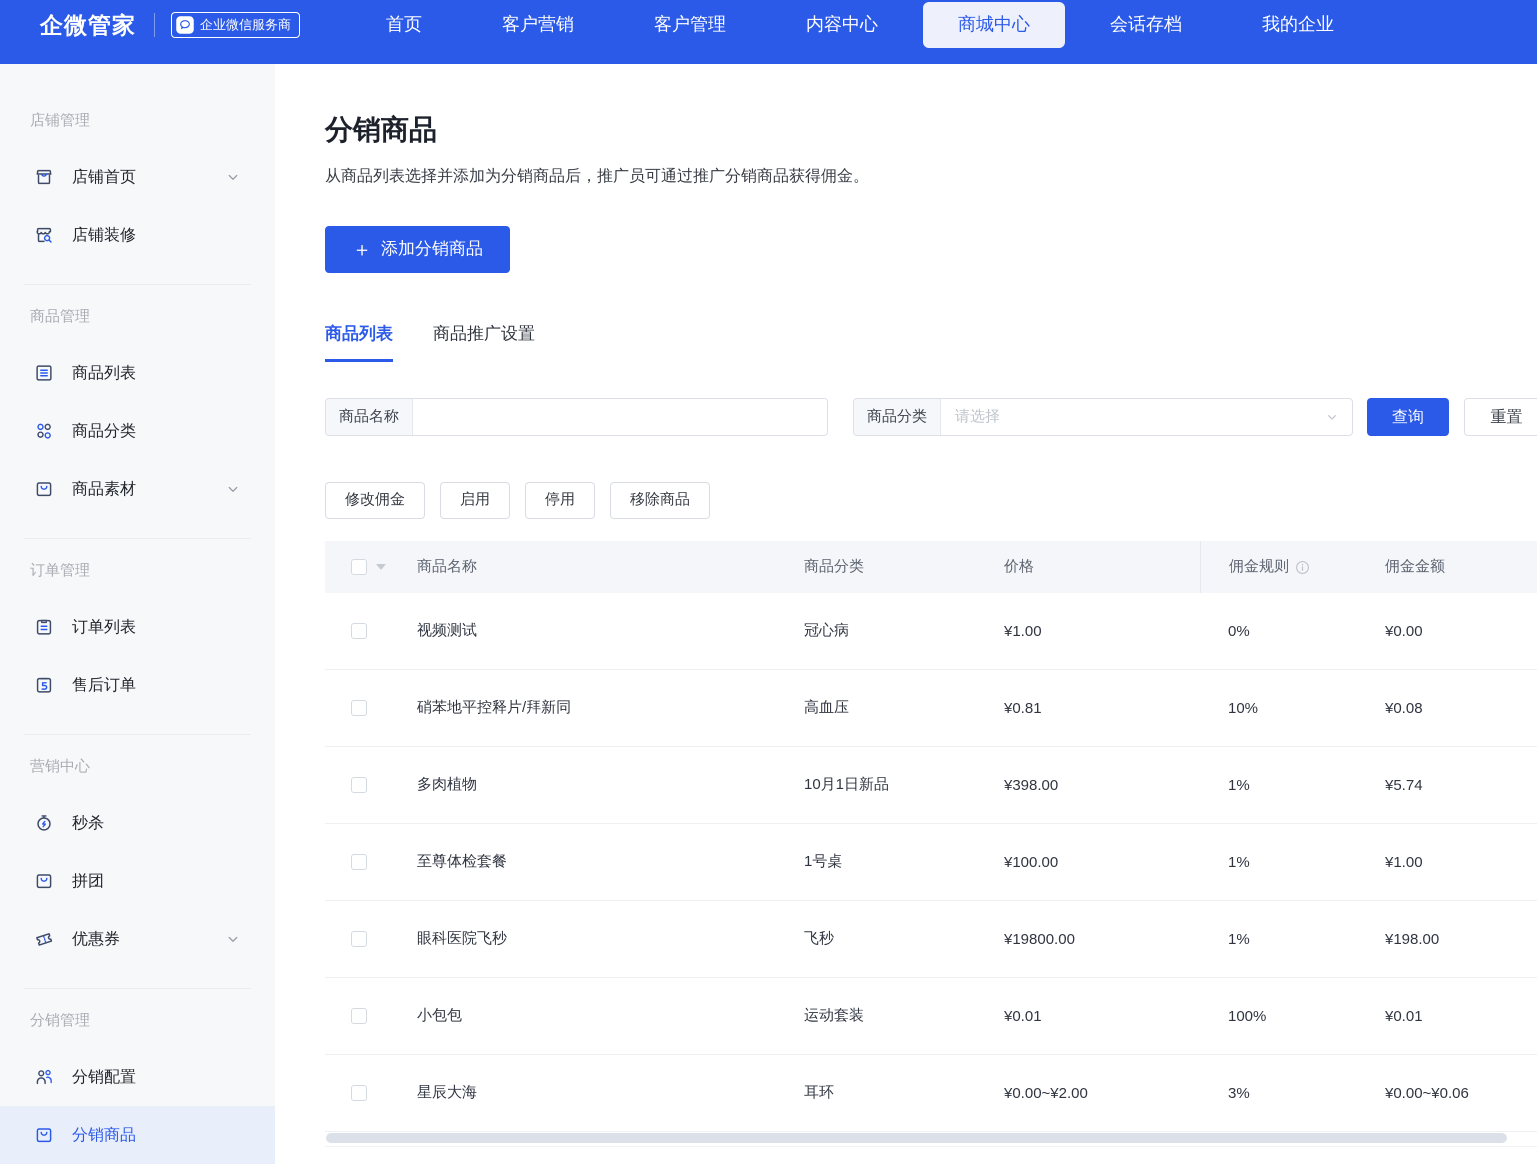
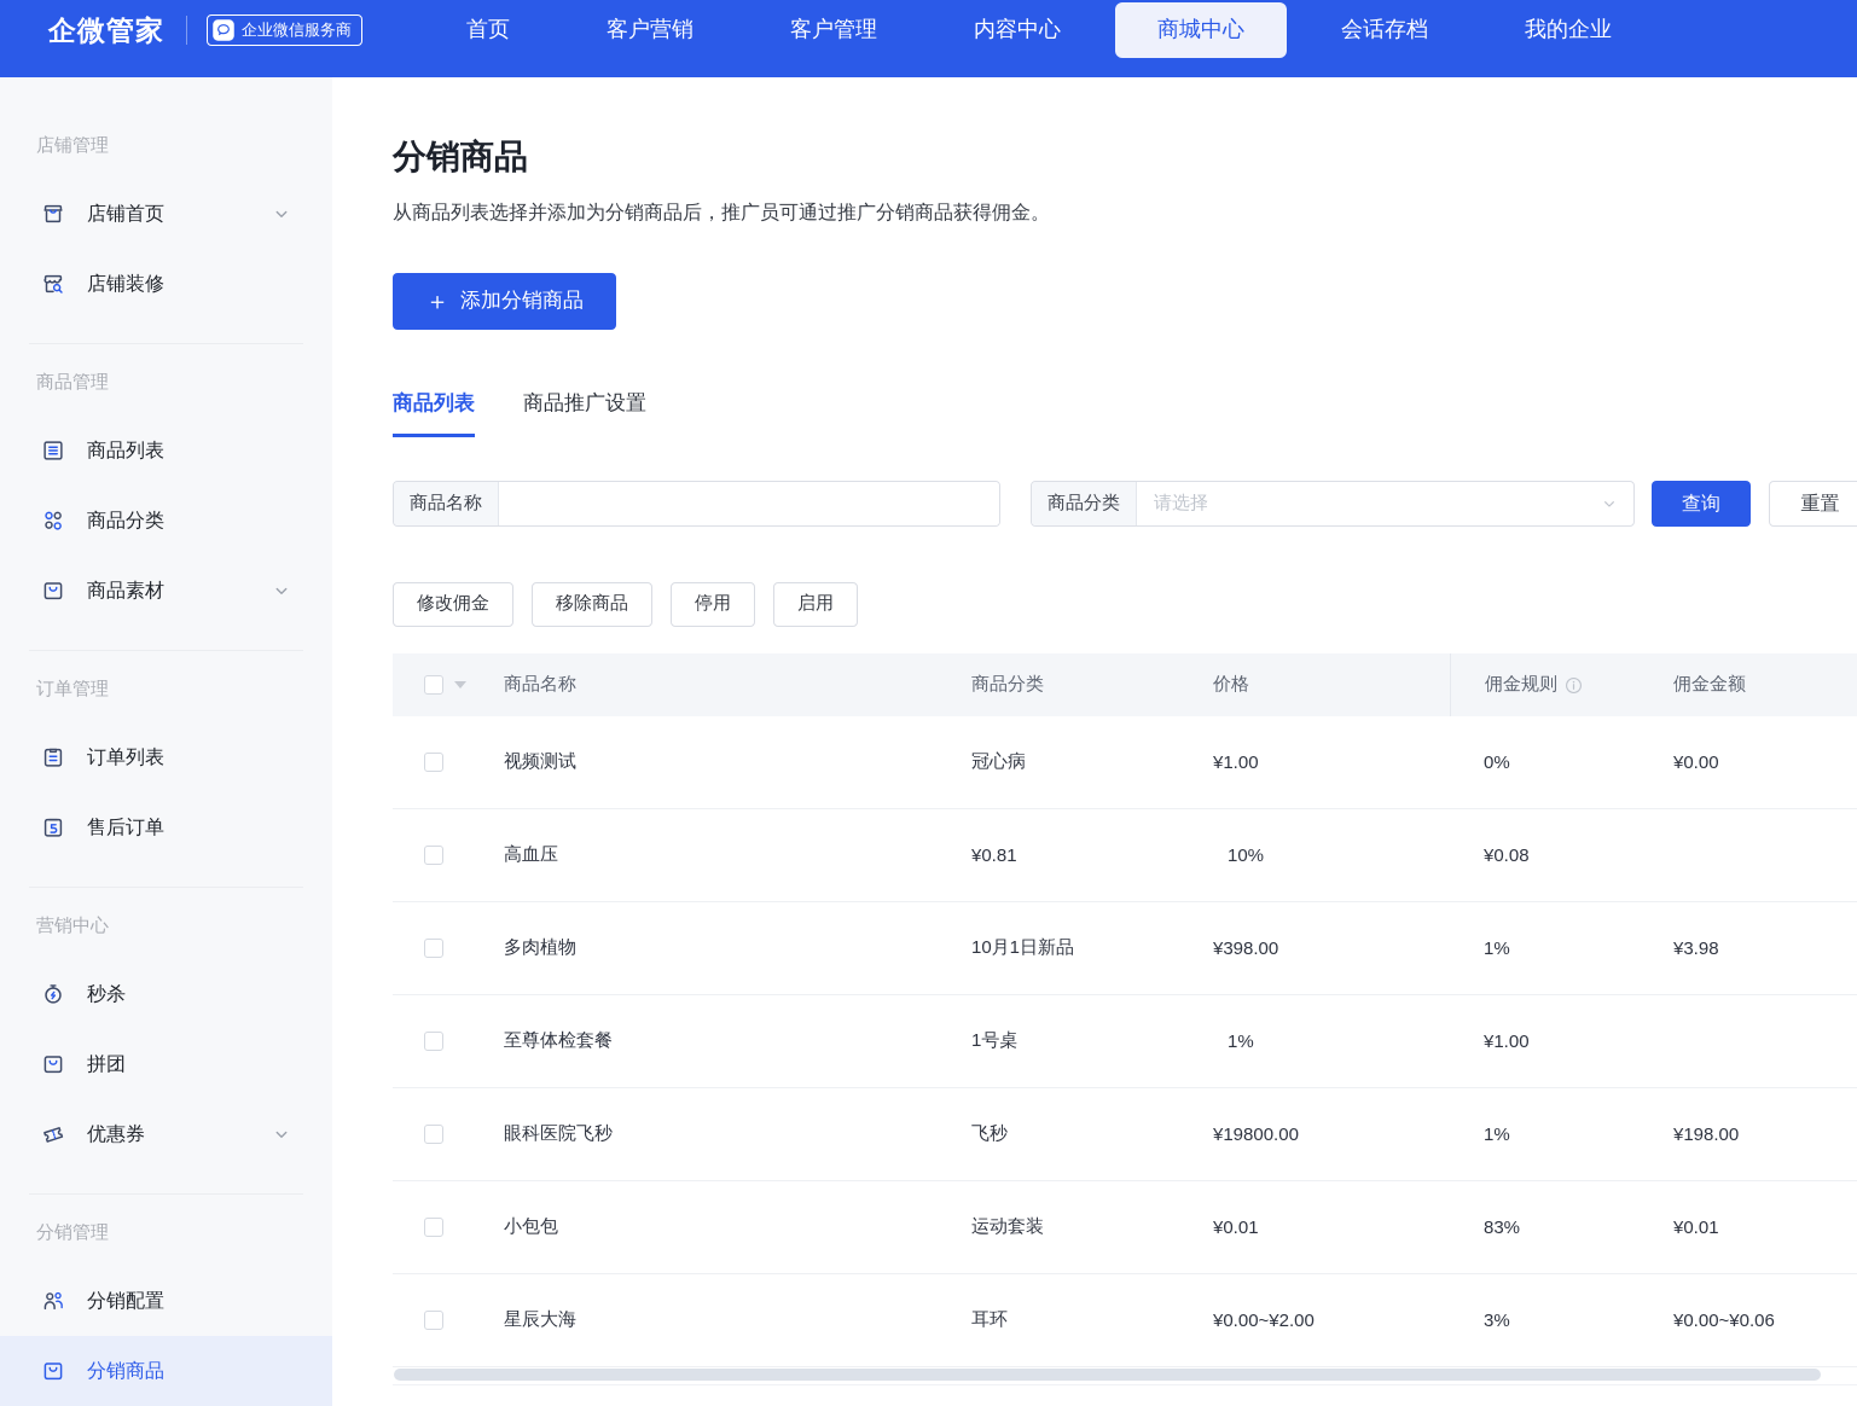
  企微管家
  企业微信服务商
  首页
  客户营销
  客户管理
  内容中心
  商城中心
  会话存档
  我的企业
  店铺管理
  店铺首页
  店铺装修
  商品管理
  商品列表
  商品分类
  商品素材
  订单管理
  订单列表
  售后订单
  营销中心
  秒杀
  拼团
  优惠券
  分销管理
  分销配置
  分销商品
  分销商品
  从商品列表选择并添加为分销商品后，推广员可通过推广分销商品获得佣金。
  ＋
  添加分销商品
  商品列表
  商品推广设置
  商品名称
  商品分类
  请选择
  查询
  重置
  修改佣金
- 启用
+ 移除商品
  停用
- 移除商品
+ 启用
  商品名称
  商品分类
  价格
  佣金规则
  佣金金额
  视频测试
  冠心病
  ¥1.00
  0%
  ¥0.00
- 硝苯地平控释片/拜新同
  高血压
  ¥0.81
  10%
  ¥0.08
  多肉植物
  10月1日新品
  ¥398.00
  1%
- ¥5.74
+ ¥3.98
  至尊体检套餐
  1号桌
- ¥100.00
  1%
  ¥1.00
  眼科医院飞秒
  飞秒
  ¥19800.00
  1%
  ¥198.00
  小包包
  运动套装
  ¥0.01
- 100%
+ 83%
  ¥0.01
  星辰大海
  耳环
  ¥0.00~¥2.00
  3%
  ¥0.00~¥0.06
